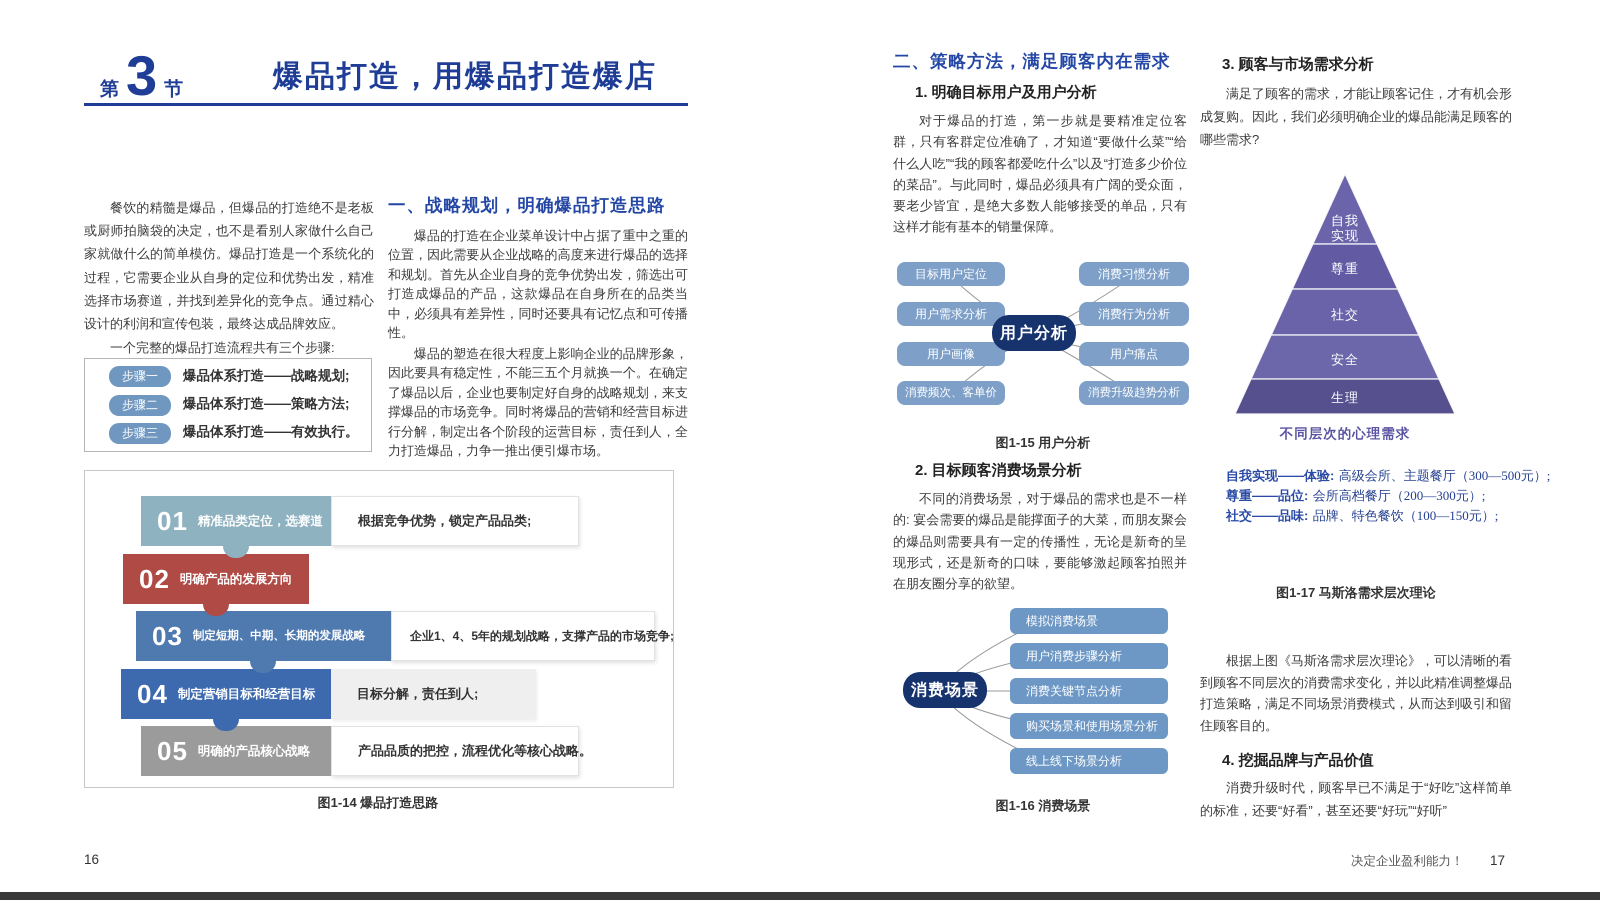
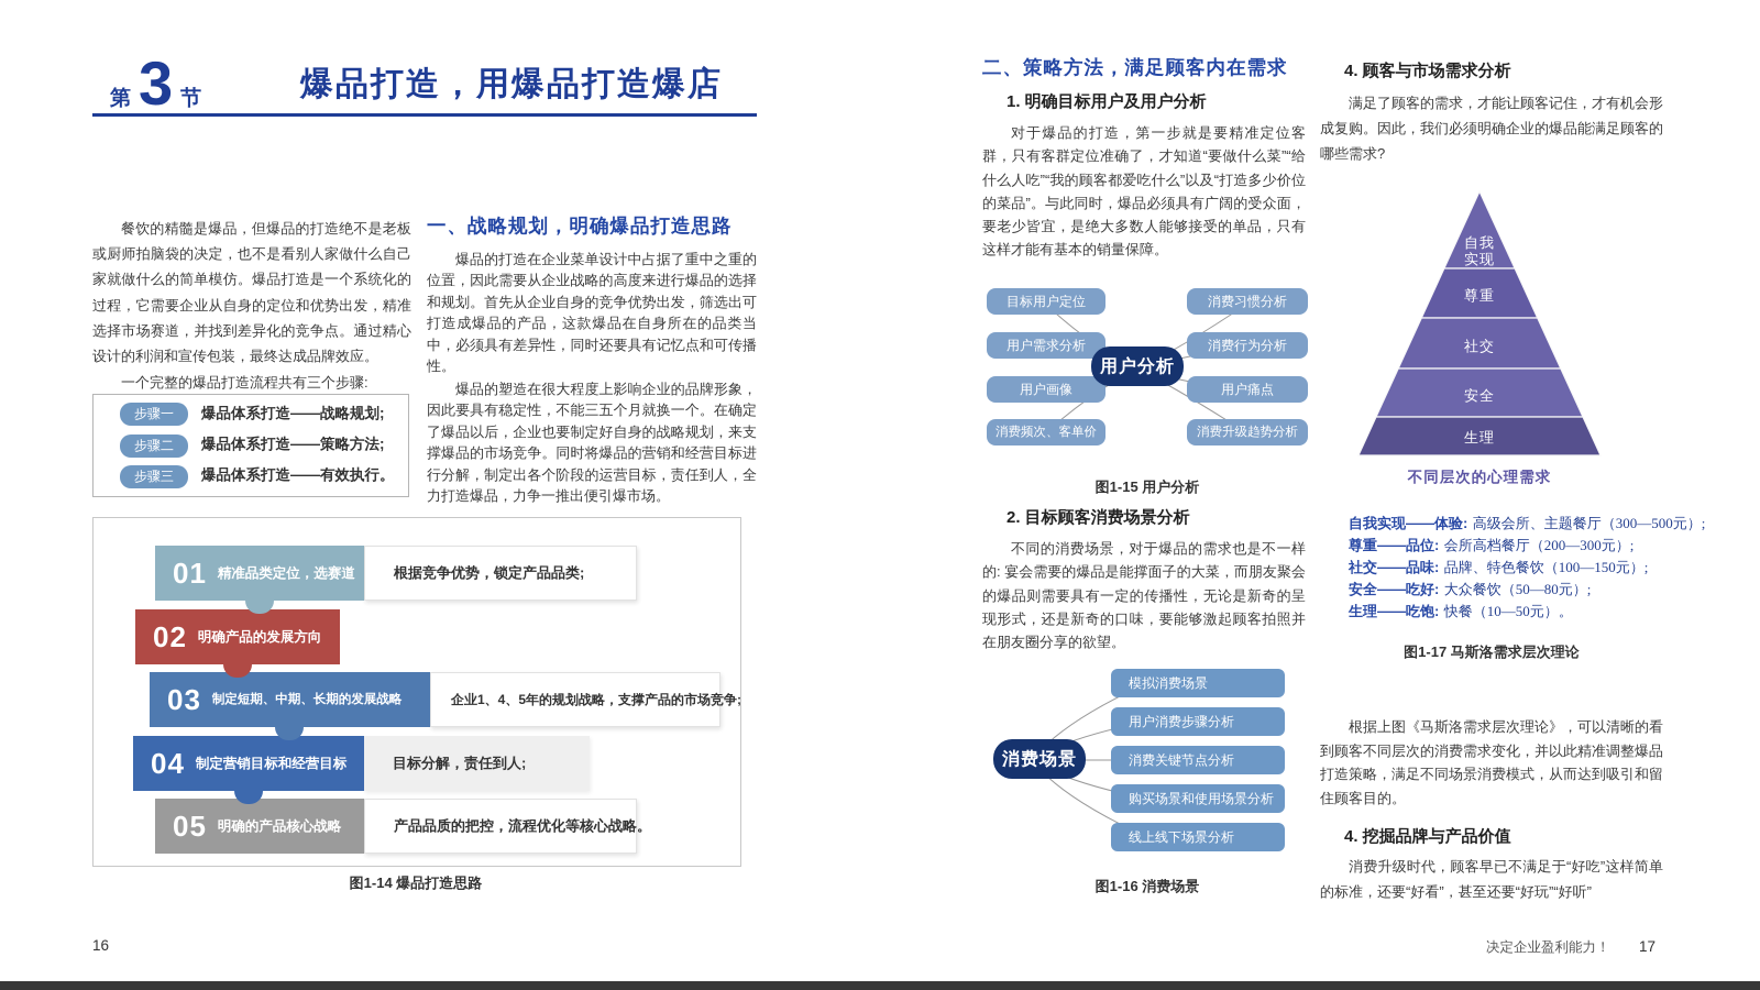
  第
  3
  节
  爆品打造，用爆品打造爆店
  餐饮的精髓是爆品，但爆品的打造绝不是老板或厨师拍脑袋的决定，也不是看别人家做什么自己家就做什么的简单模仿。爆品打造是一个系统化的过程，它需要企业从自身的定位和优势出发，精准选择市场赛道，并找到差异化的竞争点。通过精心设计的利润和宣传包装，最终达成品牌效应。
  一个完整的爆品打造流程共有三个步骤:
  步骤一
  爆品体系打造——战略规划;
  步骤二
  爆品体系打造——策略方法;
  步骤三
  爆品体系打造——有效执行。
  一、战略规划，明确爆品打造思路
  爆品的打造在企业菜单设计中占据了重中之重的位置，因此需要从企业战略的高度来进行爆品的选择和规划。首先从企业自身的竞争优势出发，筛选出可打造成爆品的产品，这款爆品在自身所在的品类当中，必须具有差异性，同时还要具有记忆点和可传播性。
  爆品的塑造在很大程度上影响企业的品牌形象，因此要具有稳定性，不能三五个月就换一个。在确定了爆品以后，企业也要制定好自身的战略规划，来支撑爆品的市场竞争。同时将爆品的营销和经营目标进行分解，制定出各个阶段的运营目标，责任到人，全力打造爆品，力争一推出便引爆市场。
  01
  精准品类定位，选赛道
  根据竞争优势，锁定产品品类;
  02
  明确产品的发展方向
  03
  制定短期、中期、长期的发展战略
  企业1、4、5年的规划战略，支撑产品的市场竞争;
  04
  制定营销目标和经营目标
  目标分解，责任到人;
  05
  明确的产品核心战略
  产品品质的把控，流程优化等核心战略。
  图1-14 爆品打造思路
  16
  二、策略方法，满足顾客内在需求
  1. 明确目标用户及用户分析
  对于爆品的打造，第一步就是要精准定位客群，只有客群定位准确了，才知道“要做什么菜”“给什么人吃”“我的顾客都爱吃什么”以及“打造多少价位的菜品”。与此同时，爆品必须具有广阔的受众面，要老少皆宜，是绝大多数人能够接受的单品，只有这样才能有基本的销量保障。
  目标用户定位
  用户需求分析
  用户画像
  消费频次、客单价
  消费习惯分析
  消费行为分析
  用户痛点
  消费升级趋势分析
  用户分析
  图1-15 用户分析
  2. 目标顾客消费场景分析
  不同的消费场景，对于爆品的需求也是不一样的: 宴会需要的爆品是能撑面子的大菜，而朋友聚会的爆品则需要具有一定的传播性，无论是新奇的呈现形式，还是新奇的口味，要能够激起顾客拍照并在朋友圈分享的欲望。
  模拟消费场景
  用户消费步骤分析
  消费关键节点分析
  购买场景和使用场景分析
  线上线下场景分析
  消费场景
  图1-16 消费场景
- 3. 顾客与市场需求分析
+ 4. 顾客与市场需求分析
  满足了顾客的需求，才能让顾客记住，才有机会形成复购。因此，我们必须明确企业的爆品能满足顾客的哪些需求?
  自我实现
  尊重
  社交
  安全
  生理
  不同层次的心理需求
  自我实现——体验: 高级会所、主题餐厅（300—500元）;
  尊重——品位: 会所高档餐厅（200—300元）;
  社交——品味: 品牌、特色餐饮（100—150元）;
+ 安全——吃好: 大众餐饮（50—80元）;
+ 生理——吃饱: 快餐（10—50元）。
  图1-17 马斯洛需求层次理论
  根据上图《马斯洛需求层次理论》，可以清晰的看到顾客不同层次的消费需求变化，并以此精准调整爆品打造策略，满足不同场景消费模式，从而达到吸引和留住顾客目的。
  4. 挖掘品牌与产品价值
  消费升级时代，顾客早已不满足于“好吃”这样简单的标准，还要“好看”，甚至还要“好玩”“好听”
  决定企业盈利能力！ 17
